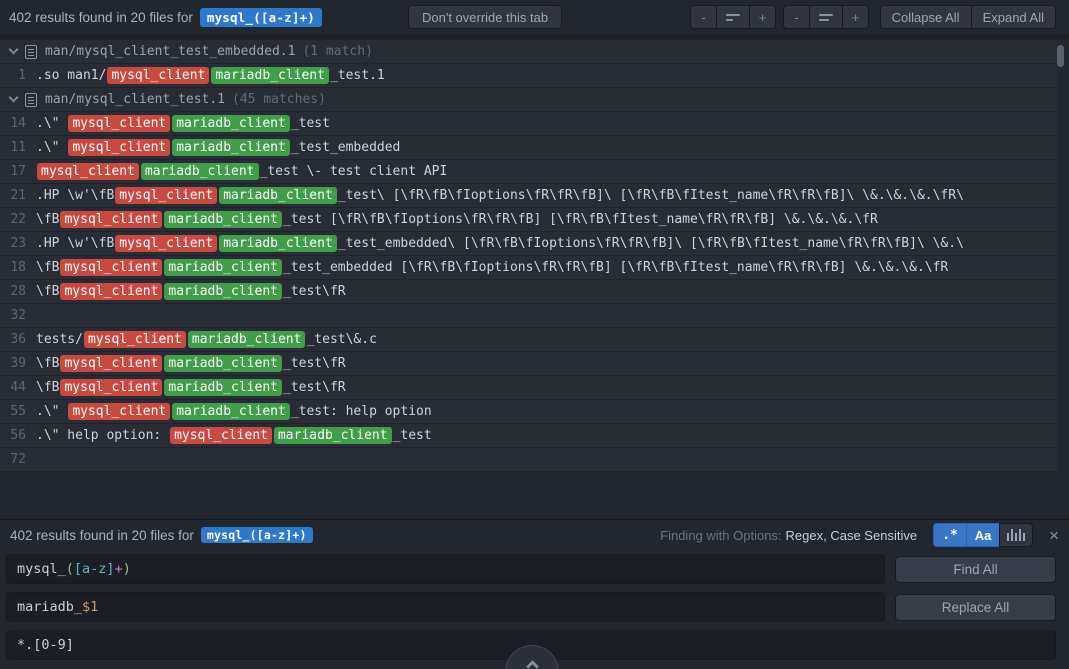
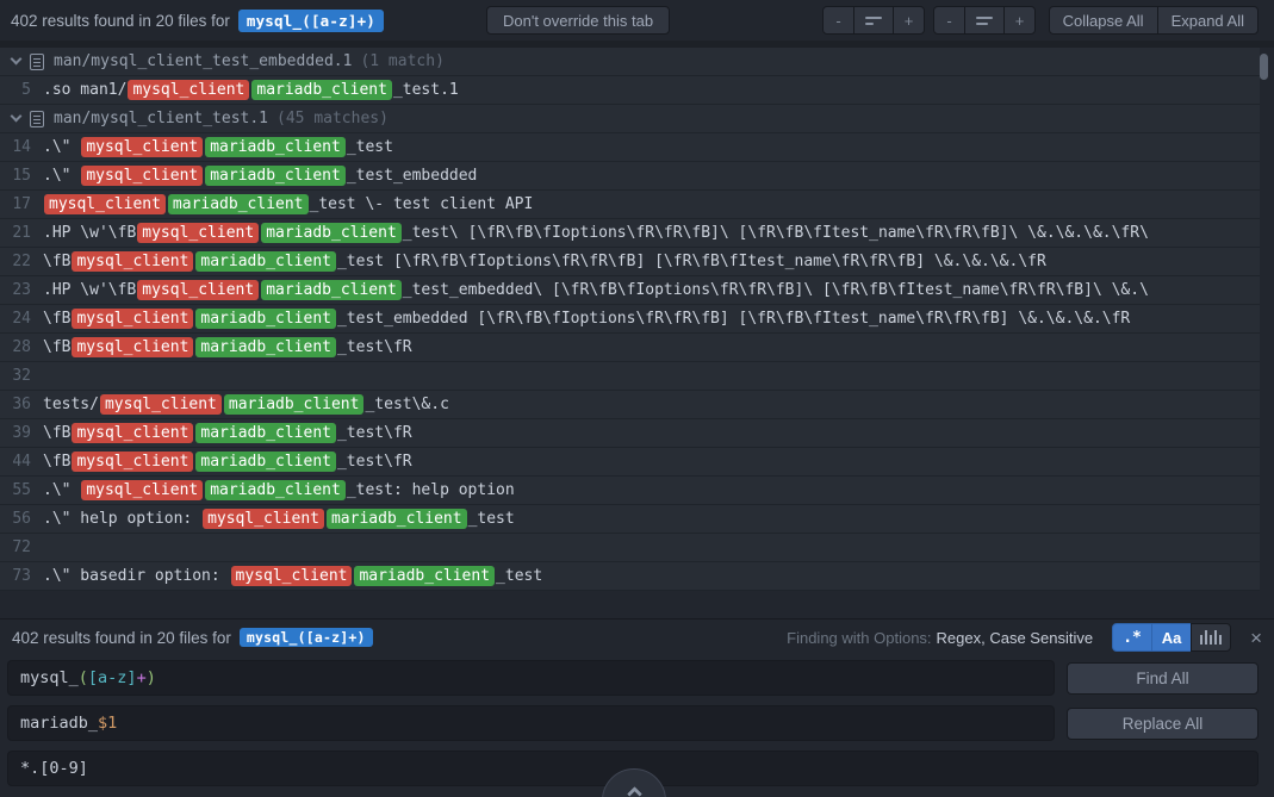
  402 results found in 20 files for
  mysql_([a-z]+)
  Don't override this tab
  -
  +
  -
  +
  Collapse All
  Expand All
  man/mysql_client_test_embedded.1
  (1 match)
- 1
+ 5
  .so man1/ mysql_client mariadb_client _test.1
  man/mysql_client_test.1
  (45 matches)
  14
  .\" mysql_client mariadb_client _test
- 11
+ 15
  .\" mysql_client mariadb_client _test_embedded
  17
  mysql_client mariadb_client _test \- test client API
  21
  .HP \w'\fB mysql_client mariadb_client _test\ [\fR\fB\fIoptions\fR\fR\fB]\ [\fR\fB\fItest_name\fR\fR\fB]\ \&.\&.\&.\fR\
  22
  \fB mysql_client mariadb_client _test [\fR\fB\fIoptions\fR\fR\fB] [\fR\fB\fItest_name\fR\fR\fB] \&.\&.\&.\fR
  23
  .HP \w'\fB mysql_client mariadb_client _test_embedded\ [\fR\fB\fIoptions\fR\fR\fB]\ [\fR\fB\fItest_name\fR\fR\fB]\ \&.\
- 18
+ 24
  \fB mysql_client mariadb_client _test_embedded [\fR\fB\fIoptions\fR\fR\fB] [\fR\fB\fItest_name\fR\fR\fB] \&.\&.\&.\fR
  28
  \fB mysql_client mariadb_client _test\fR
  32
  36
  tests/ mysql_client mariadb_client _test\&.c
  39
  \fB mysql_client mariadb_client _test\fR
  44
  \fB mysql_client mariadb_client _test\fR
  55
  .\" mysql_client mariadb_client _test: help option
  56
  .\" help option: mysql_client mariadb_client _test
  72
+ 73
+ .\" basedir option: mysql_client mariadb_client _test
  402 results found in 20 files for
  mysql_([a-z]+)
  Finding with Options:
  Regex, Case Sensitive
  .*
  Aa
  ×
  mysql_([a-z]+)
  Find All
  mariadb_$1
  Replace All
  *.[0-9]
